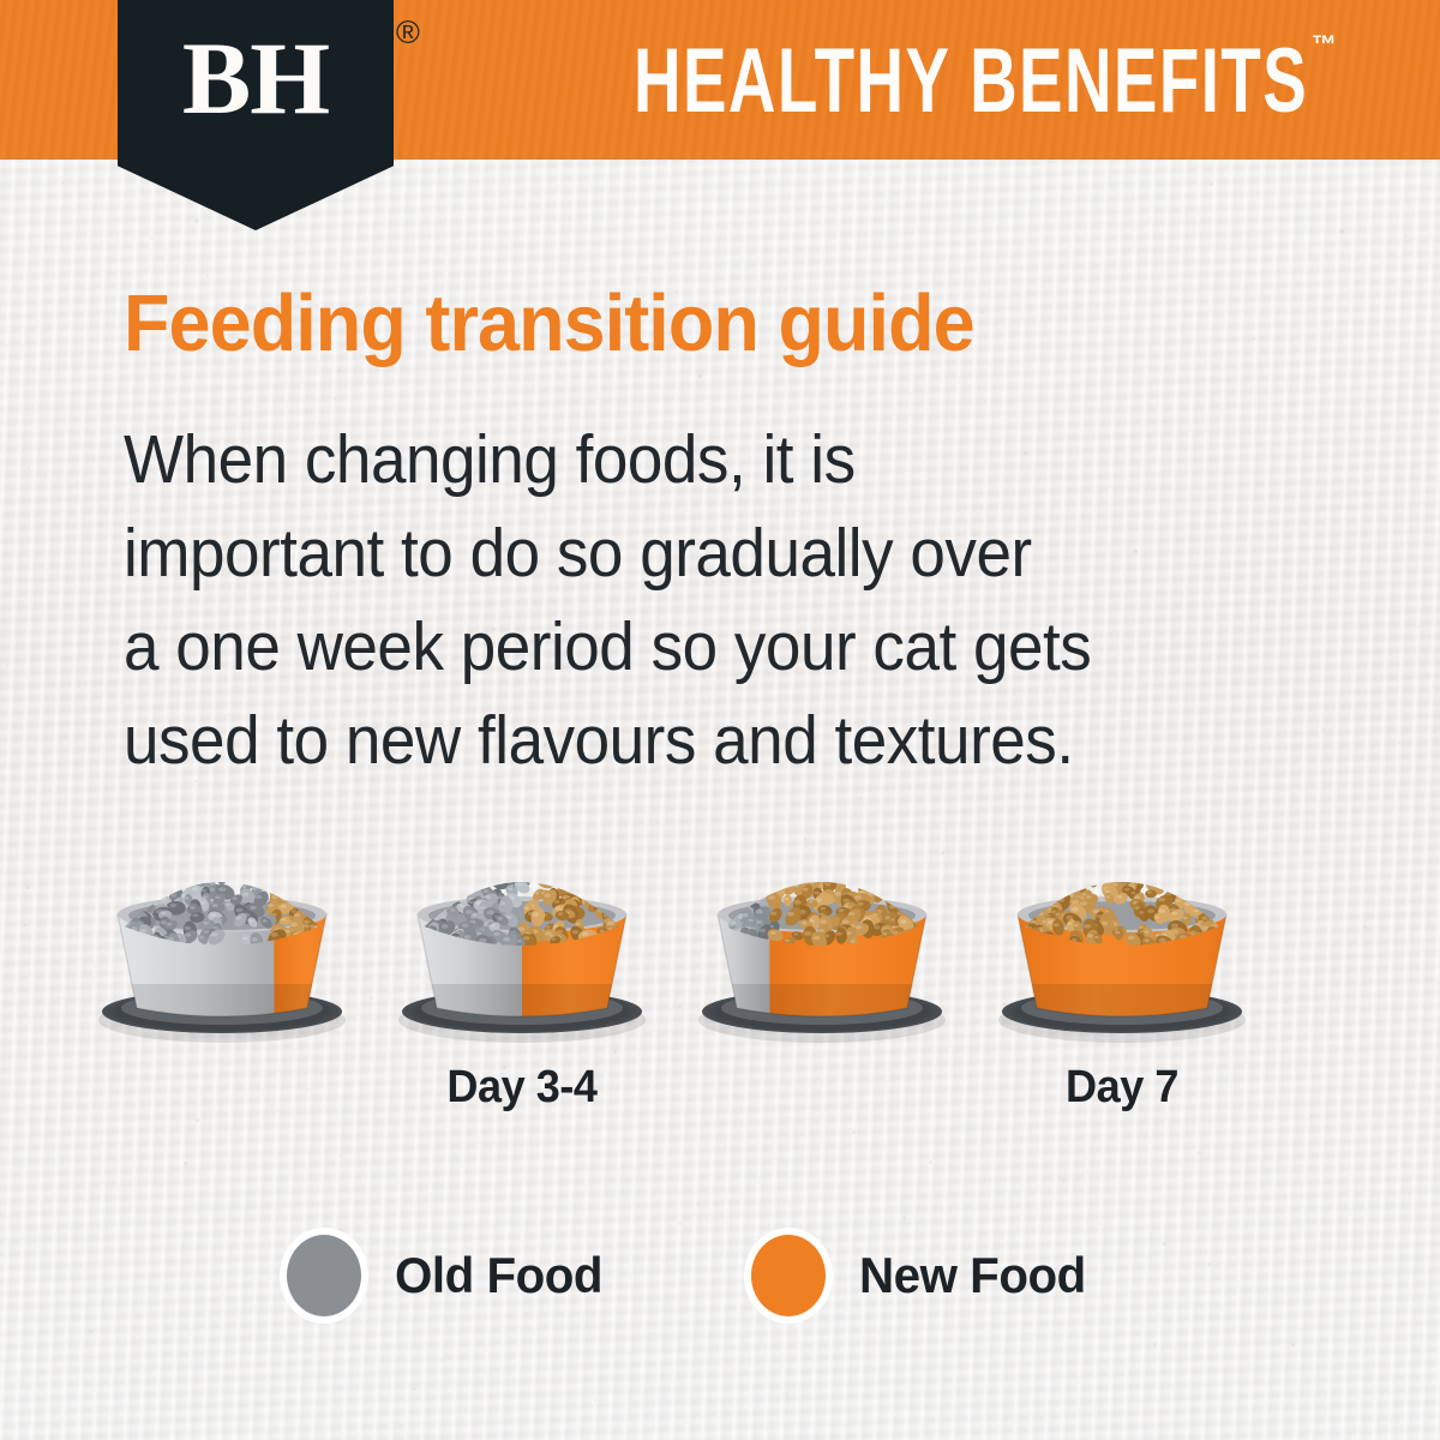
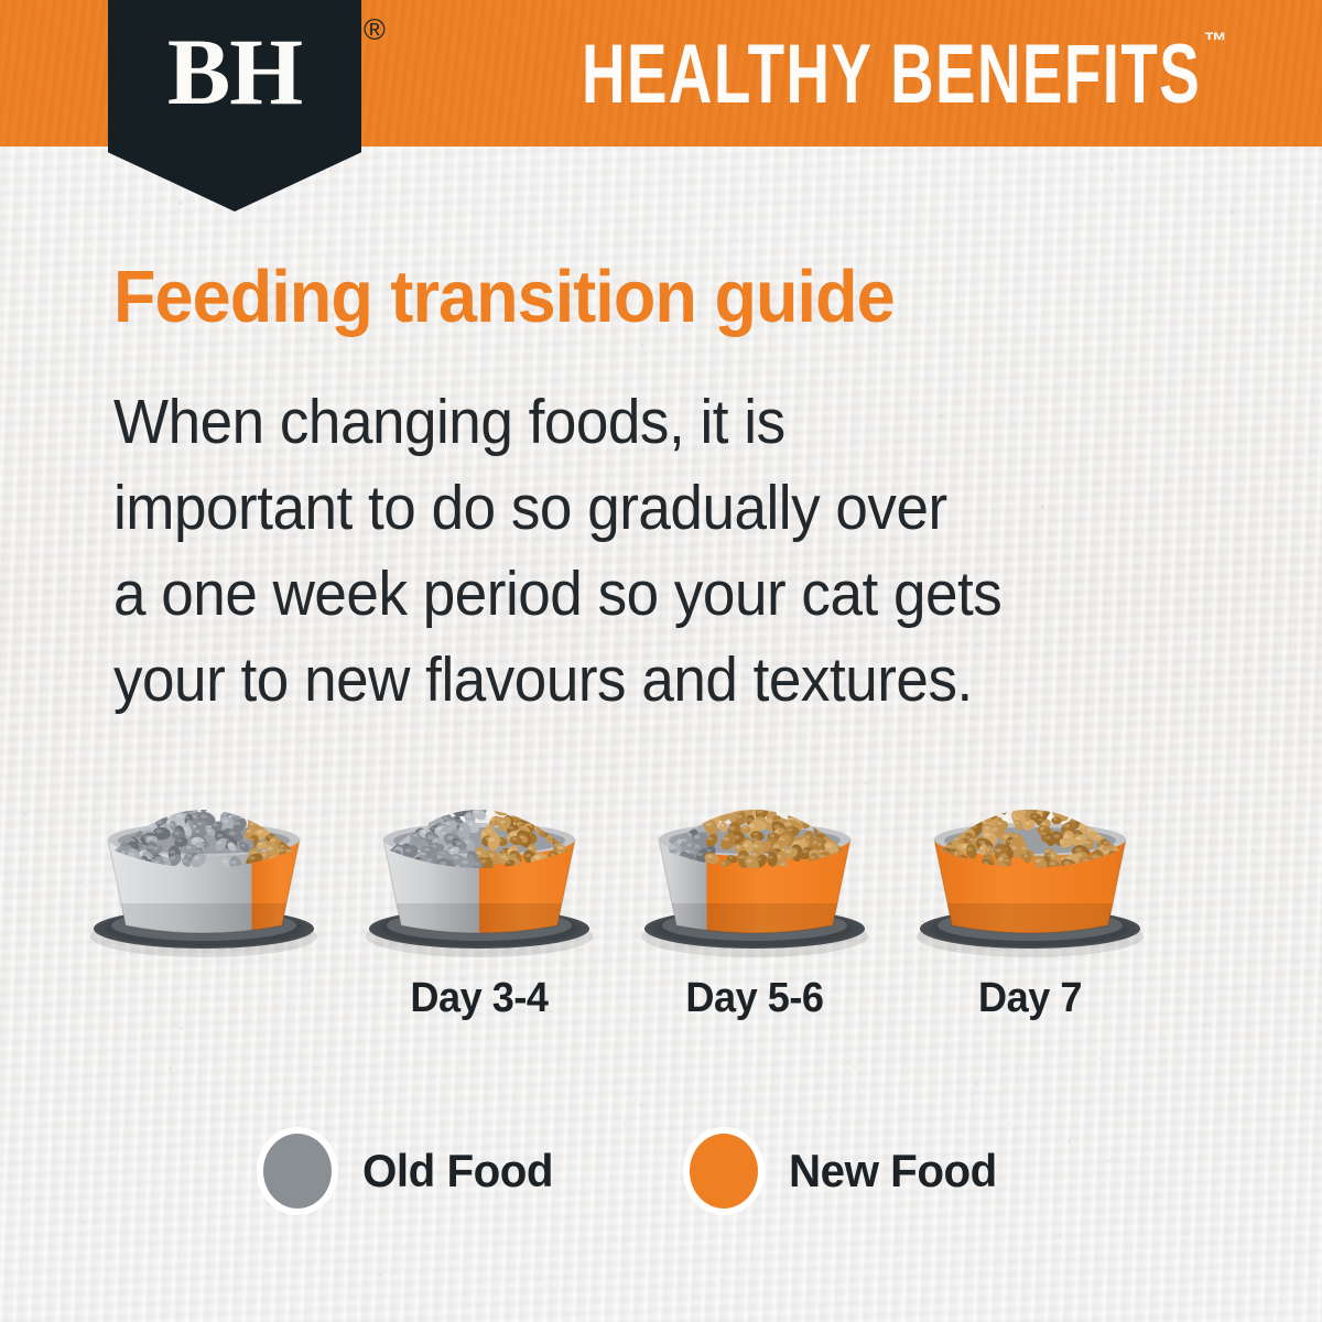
  HEALTHY BENEFITS
  ™
  BH
  ®
  Feeding transition guide
  When changing foods, it is
  important to do so gradually over
  a one week period so your cat gets
- used to new flavours and textures.
+ your to new flavours and textures.
  Day 3-4
+ Day 5-6
  Day 7
  Old Food
  New Food
